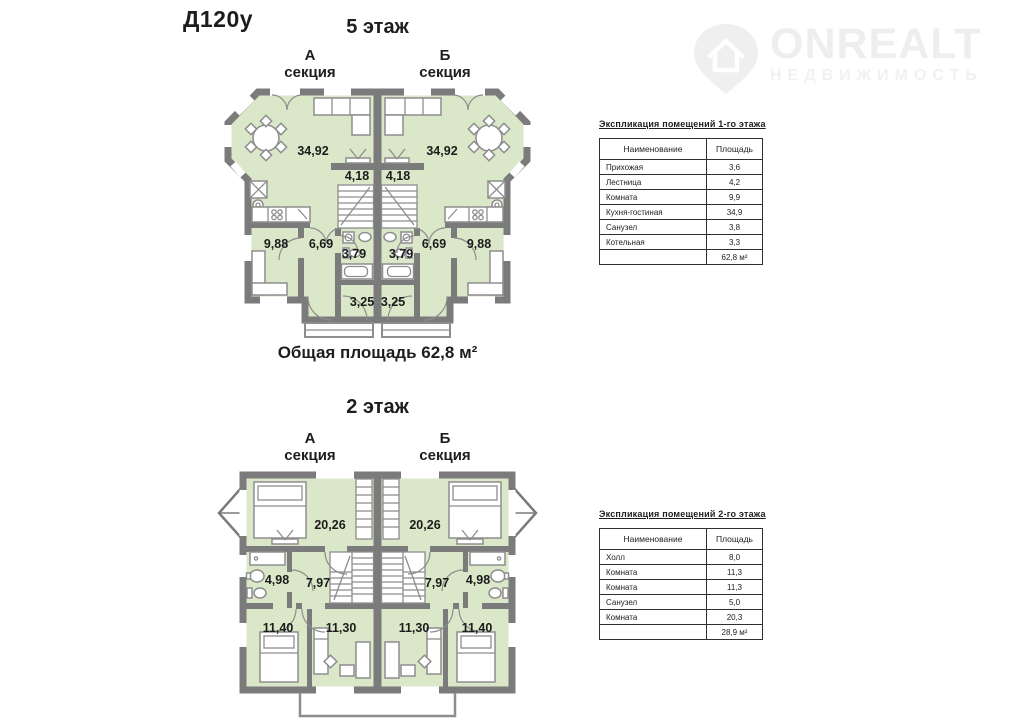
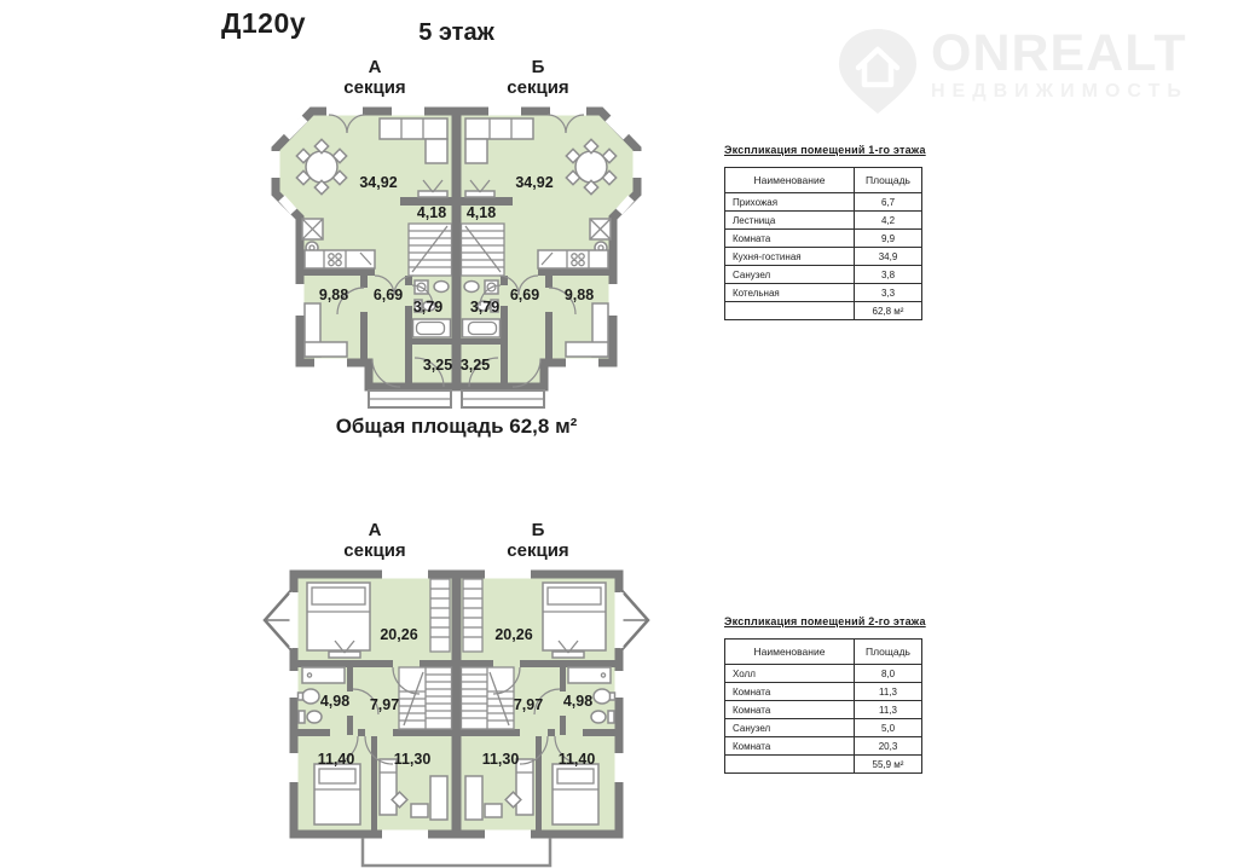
  Д120у
  5 этаж
  А
  секция
  Б
  секция
  34,92
  34,92
  4,18
  4,18
  9,88
  9,88
  6,69
  6,69
  3,79
  3,79
  3,25
  3,25
  Общая площадь 62,8 м²
- 2 этаж
  А
  секция
  Б
  секция
  20,26
  20,26
  4,98
  4,98
  7,97
  7,97
  11,40
  11,40
  11,30
  11,30
  Экспликация помещений 1-го этажа
  Наименование	Площадь
- Прихожая	3,6
+ Прихожая	6,7
  Лестница	4,2
  Комната	9,9
  Кухня-гостиная	34,9
  Санузел	3,8
  Котельная	3,3
  	62,8 м²
  Экспликация помещений 2-го этажа
  Наименование	Площадь
  Холл	8,0
  Комната	11,3
  Комната	11,3
  Санузел	5,0
  Комната	20,3
- 	28,9 м²
+ 	55,9 м²
